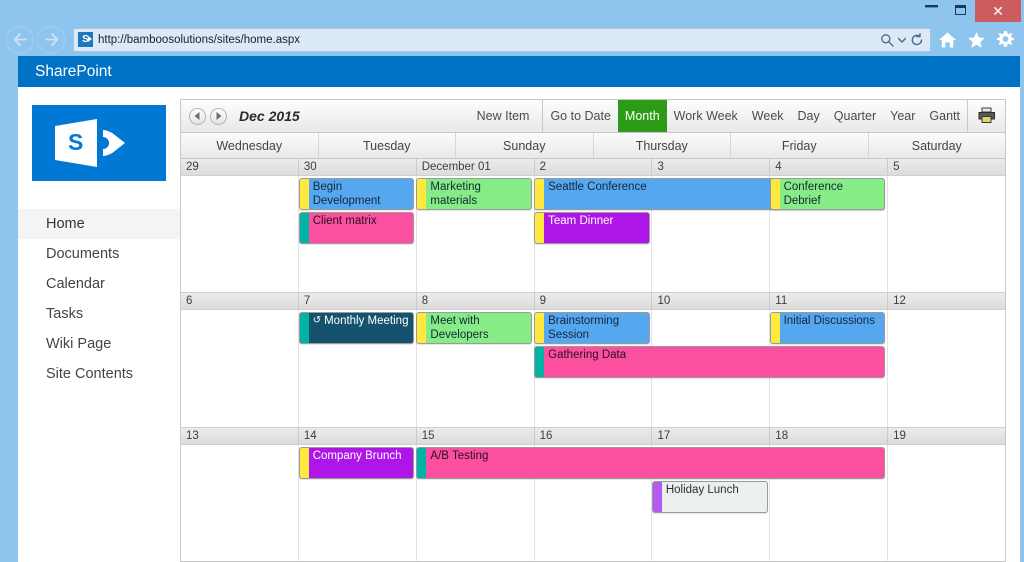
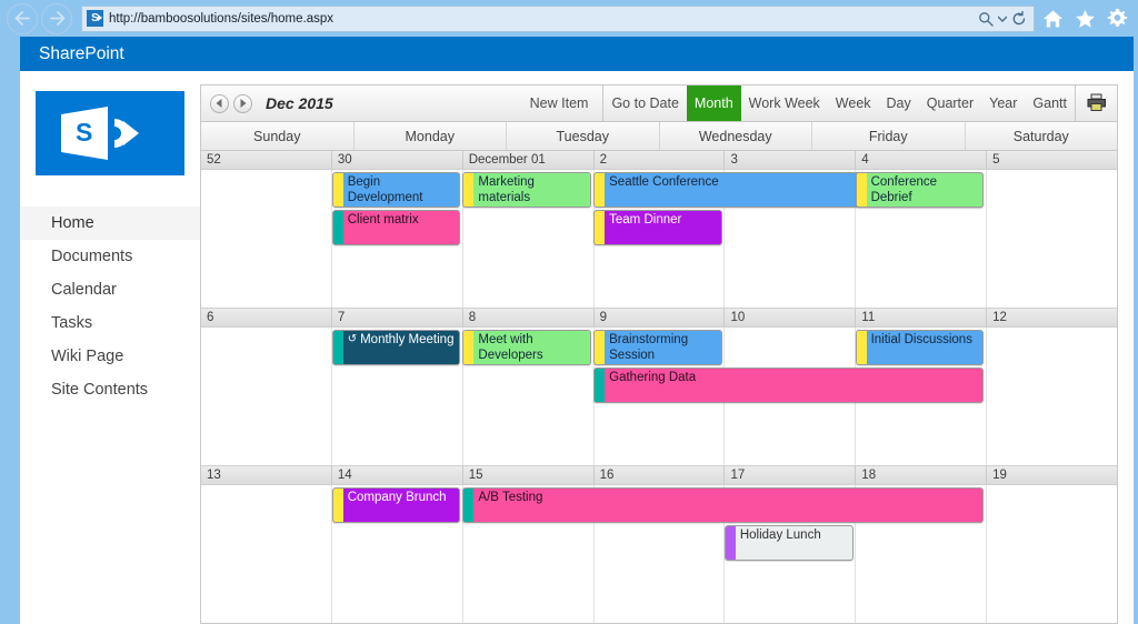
- ✕
  S
  http://bamboosolutions/sites/home.aspx
  SharePoint
  S
  Home
  Documents
  Calendar
  Tasks
  Wiki Page
  Site Contents
  Dec 2015
  New Item
  Go to Date
  Month
  Work Week
  Week
  Day
  Quarter
  Year
  Gantt
- Wednesday
+ Sunday
+ Monday
  Tuesday
- Sunday
+ Wednesday
- Thursday
  Friday
  Saturday
- 29
+ 52
  30
  December 01
  2
  3
  4
  5
  Begin Development
  Marketing materials
  Seattle Conference
  Conference Debrief
  Client matrix
  Team Dinner
  6
  7
  8
  9
  10
  11
  12
  ↺
  Monthly Meeting
  Meet with Developers
  Brainstorming Session
  Initial Discussions
  Gathering Data
  13
  14
  15
  16
  17
  18
  19
  Company Brunch
  A/B Testing
  Holiday Lunch
